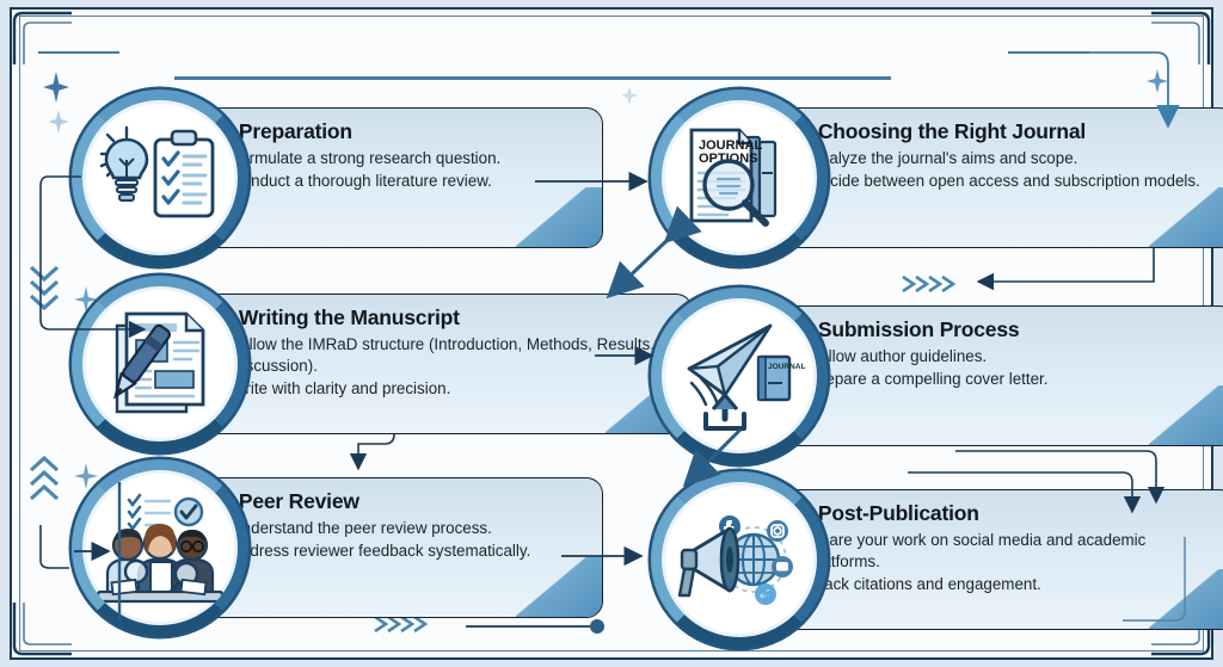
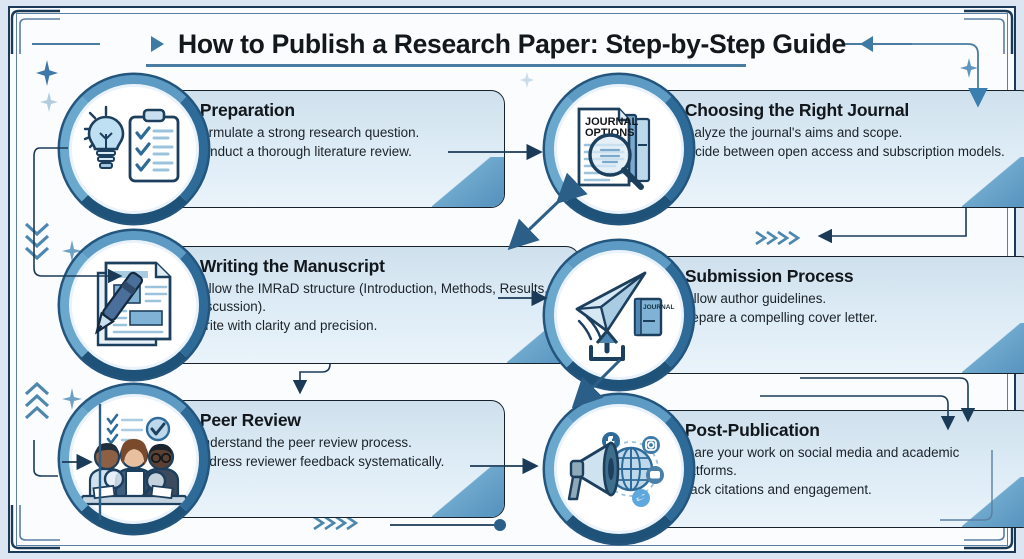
+ How to Publish a Research Paper: Step-by-Step Guide
  Preparation
  rmulate a strong research question.
  nduct a thorough literature review.
  Choosing the Right Journal
  alyze the journal's aims and scope.
  cide between open access and subscription models.
  JOURNAL
  OPTIONS
  Writing the Manuscript
  llow the IMRaD structure (Introduction, Methods, Results, scussion).
  rite with clarity and precision.
  Submission Process
  llow author guidelines.
  epare a compelling cover letter.
  Peer Review
  nderstand the peer review process.
  dress reviewer feedback systematically.
  Post-Publication
  are your work on social media and academic tforms.
  ack citations and engagement.
